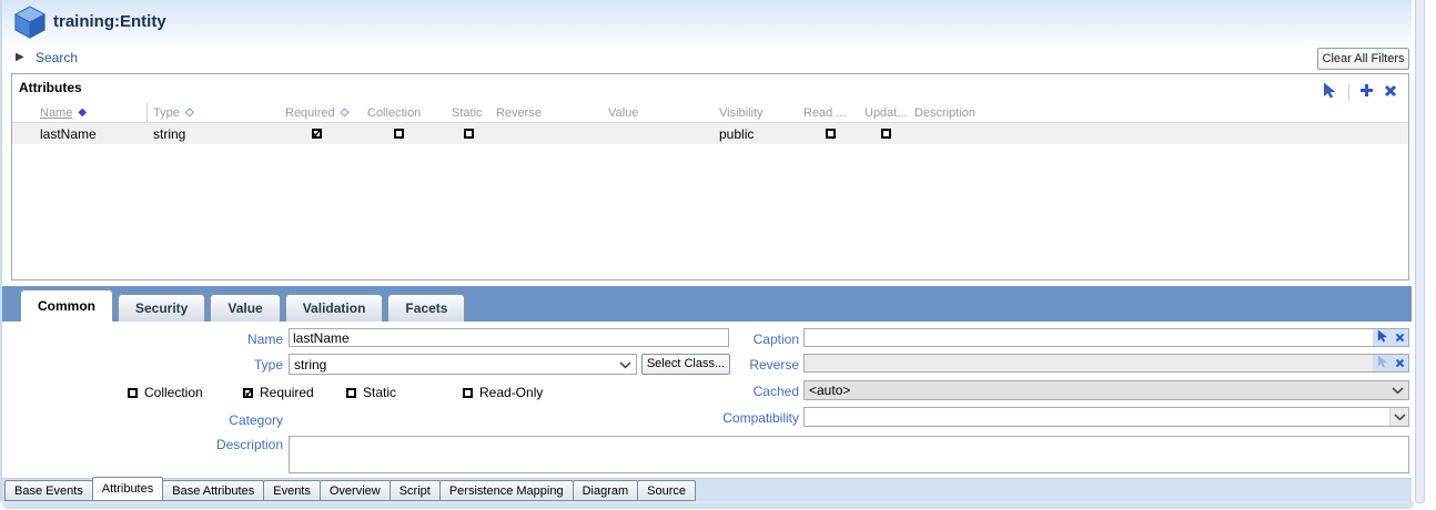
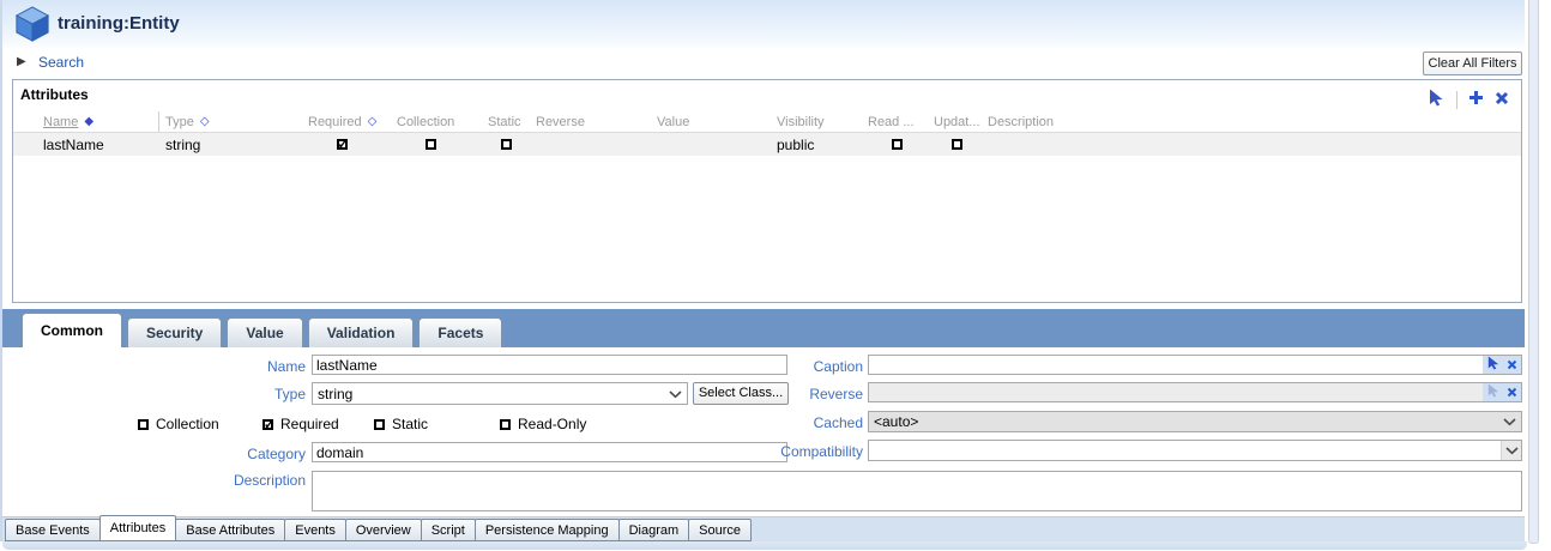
  training:Entity
  ▶
  Search
  Clear All Filters
  Attributes
  Name
  ◆
  Type
  ◇
  Required
  ◇
  Collection
  Static
  Reverse
  Value
  Visibility
  Read ...
  Updat...
  Description
  lastName
  string
  public
  Common
  Security
  Value
  Validation
  Facets
  Name
  lastName
  Type
  string
  Select Class...
  Collection
  Required
  Static
  Read-Only
  Category
+ domain
  Description
  Caption
  Reverse
  Cached
  <auto>
  Compatibility
  Base Events
  Attributes
  Base Attributes
  Events
  Overview
  Script
  Persistence Mapping
  Diagram
  Source
